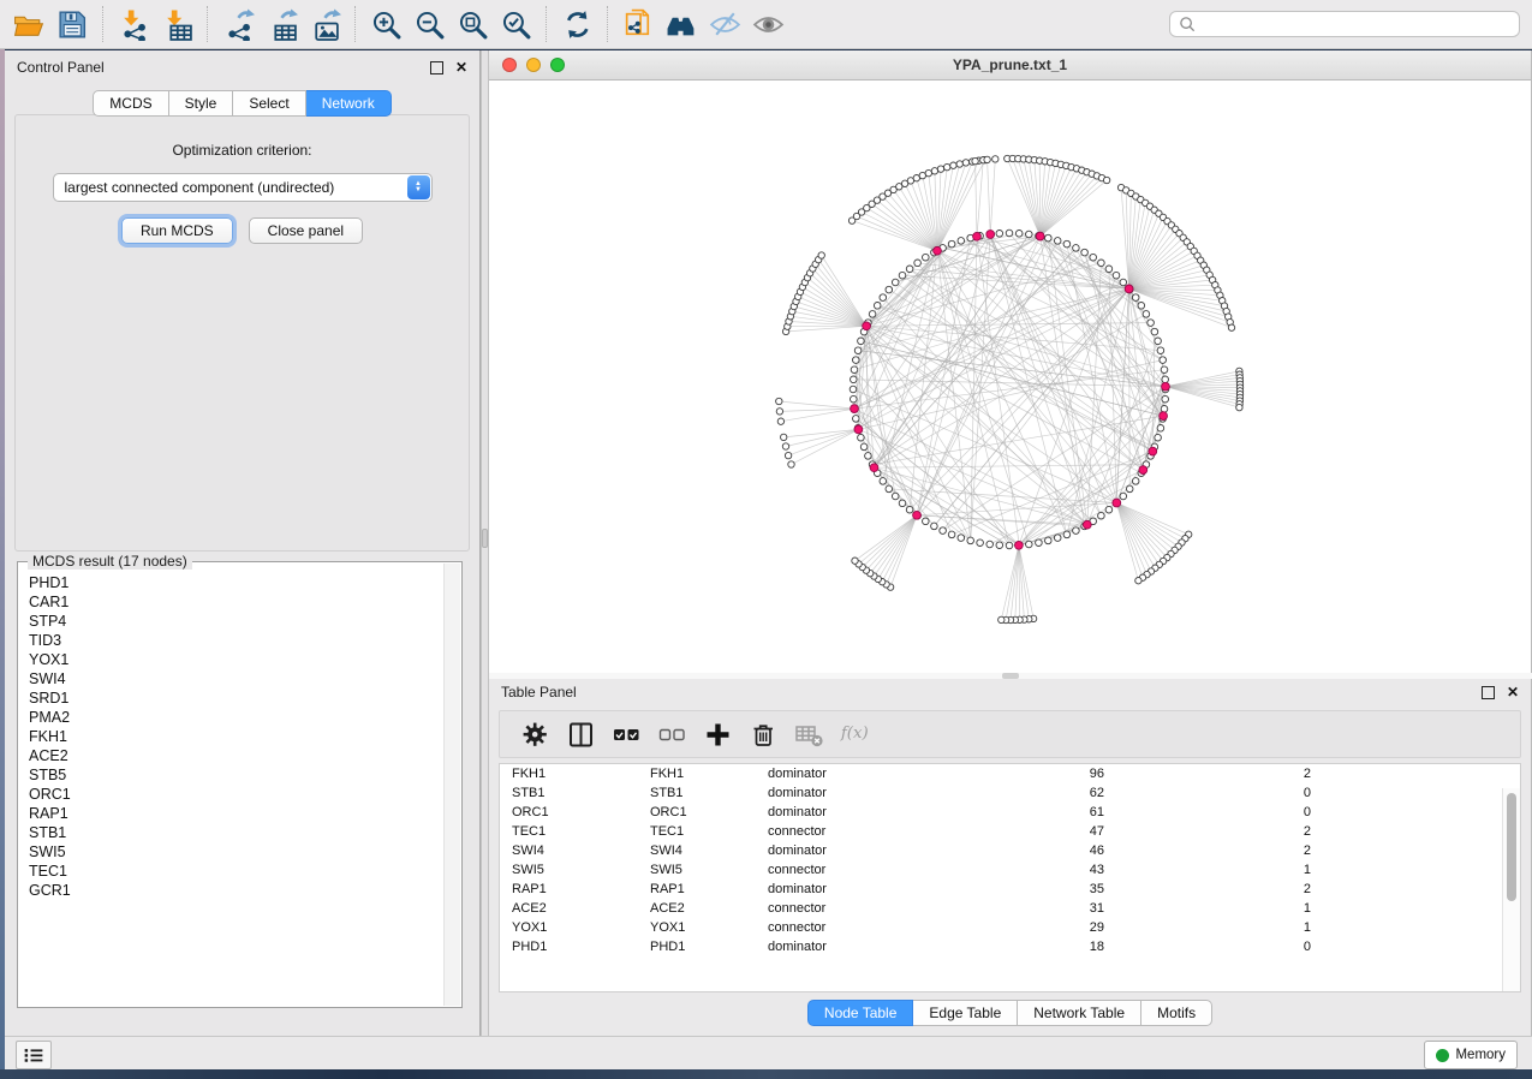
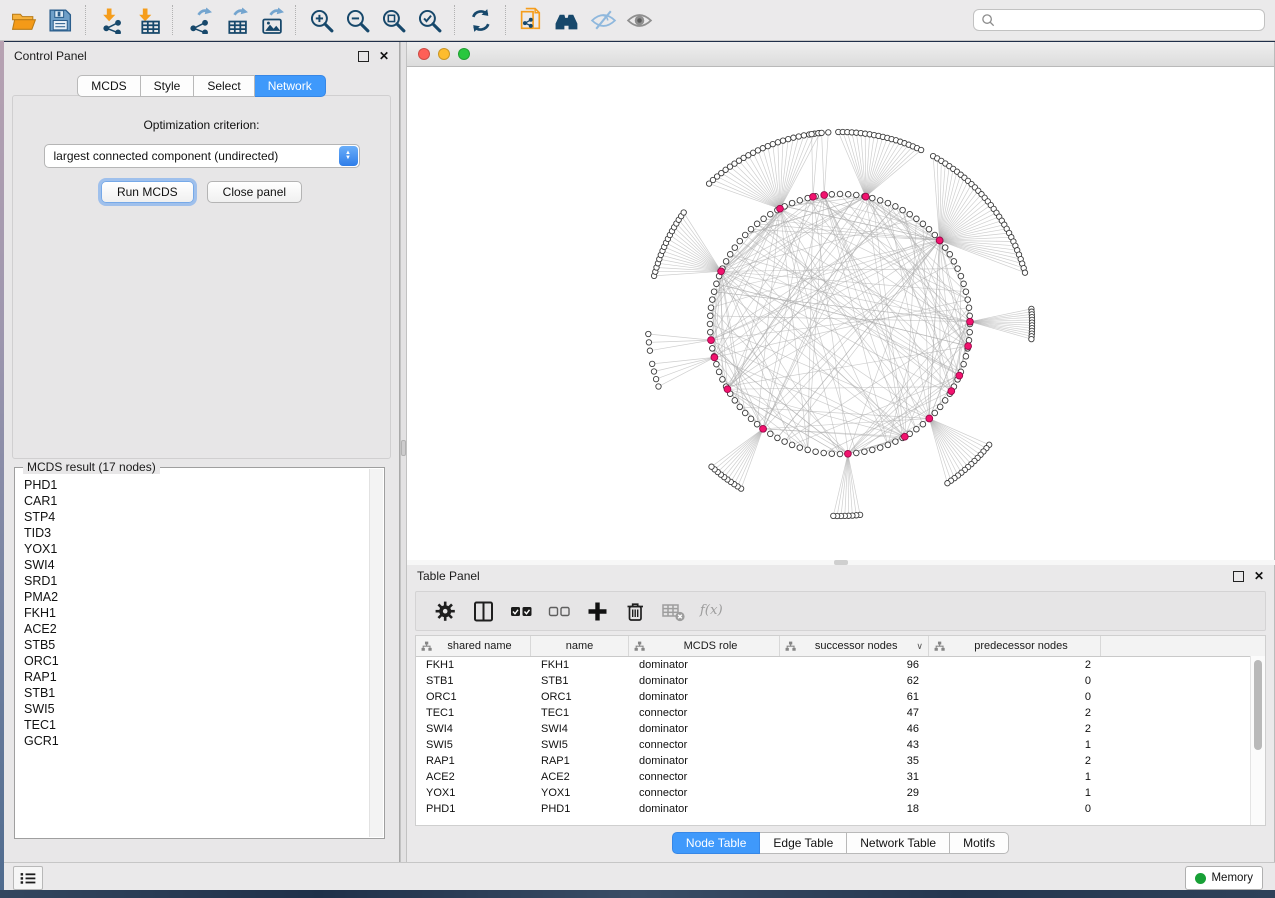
  Control Panel
  ✕
  MCDS
  Style
  Select
  Network
  Optimization criterion:
  largest connected component (undirected)
  Run MCDS
  Close panel
  MCDS result (17 nodes)
  PHD1
  CAR1
  STP4
  TID3
  YOX1
  SWI4
  SRD1
  PMA2
  FKH1
  ACE2
  STB5
  ORC1
  RAP1
  STB1
  SWI5
  TEC1
  GCR1
- YPA_prune.txt_1
  Table Panel
  ✕
  f(x)
+ shared name
+ name
+ MCDS role
+ successor nodes
+ ∨
+ predecessor nodes
  FKH1
  FKH1
  dominator
  96
  2
  STB1
  STB1
  dominator
  62
  0
  ORC1
  ORC1
  dominator
  61
  0
  TEC1
  TEC1
  connector
  47
  2
  SWI4
  SWI4
  dominator
  46
  2
  SWI5
  SWI5
  connector
  43
  1
  RAP1
  RAP1
  dominator
  35
  2
  ACE2
  ACE2
  connector
  31
  1
  YOX1
  YOX1
  connector
  29
  1
  PHD1
  PHD1
  dominator
  18
  0
  Node Table
  Edge Table
  Network Table
  Motifs
  Memory
